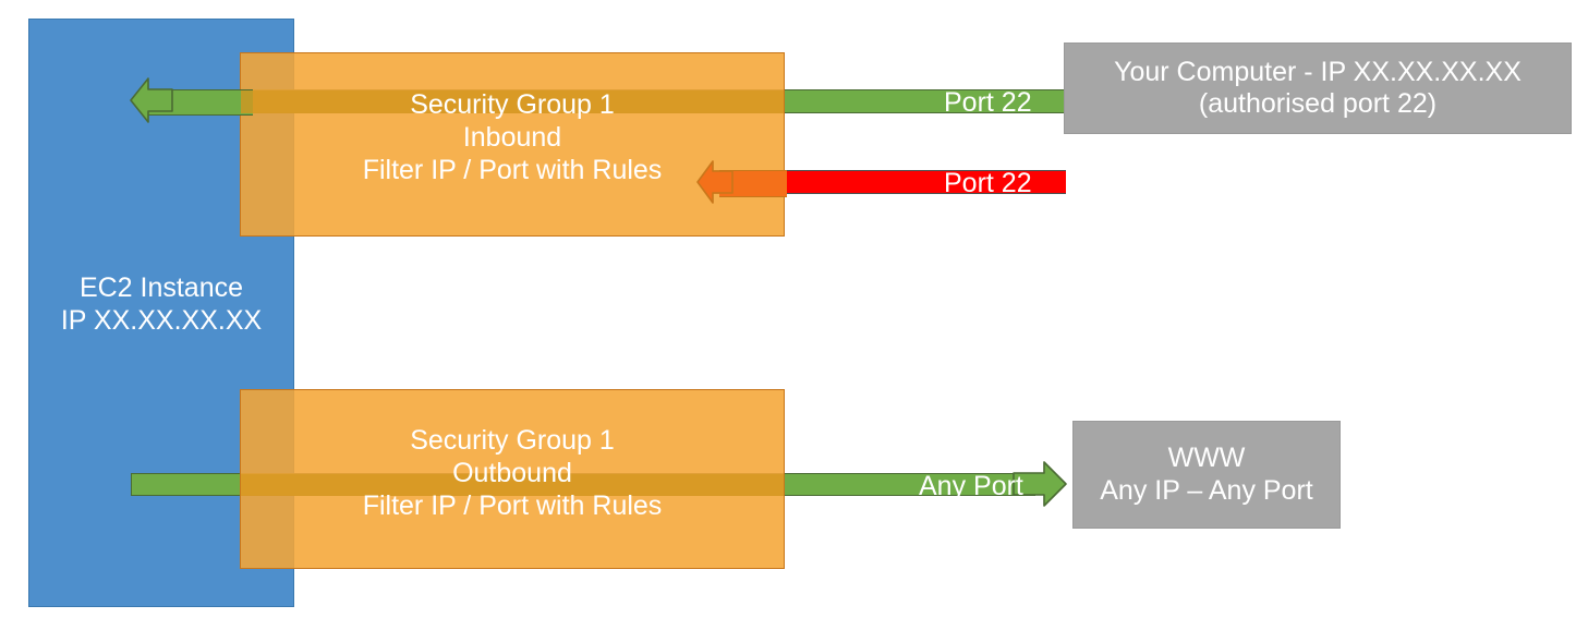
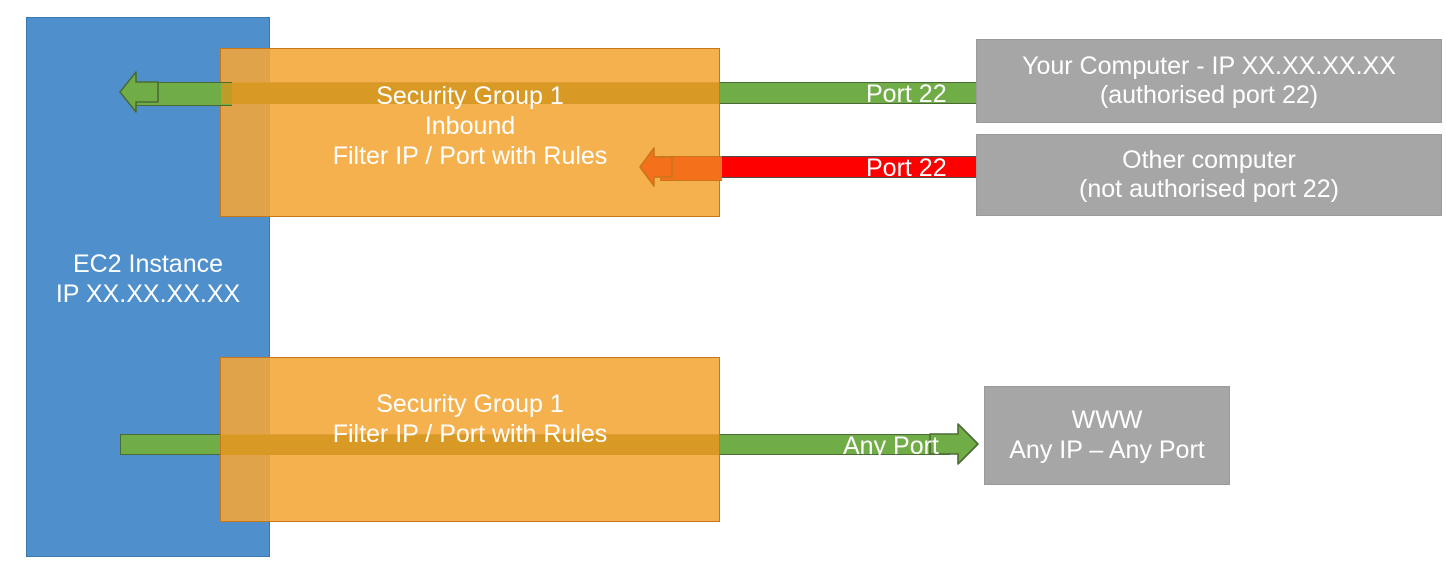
  EC2 Instance
  IP XX.XX.XX.XX
  Security Group 1
  Inbound
  Filter IP / Port with Rules
  Security Group 1
- Outbound
  Filter IP / Port with Rules
  Port 22
  Port 22
  Any Port
  Your Computer - IP XX.XX.XX.XX
  (authorised port 22)
+ Other computer
+ (not authorised port 22)
  WWW
  Any IP – Any Port
